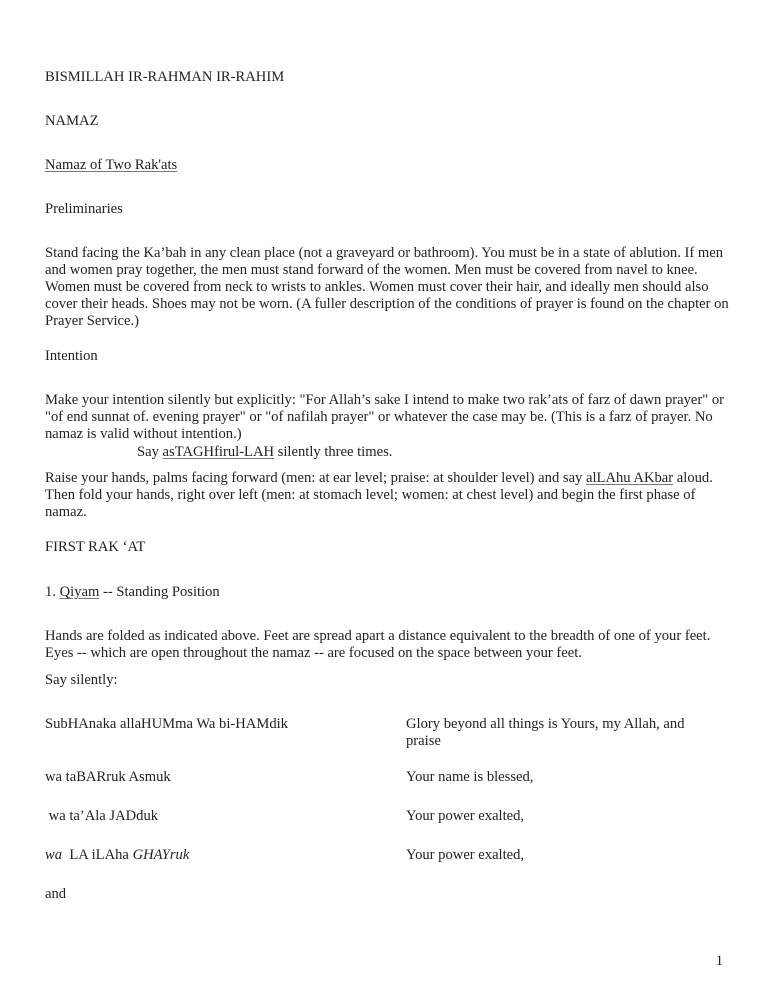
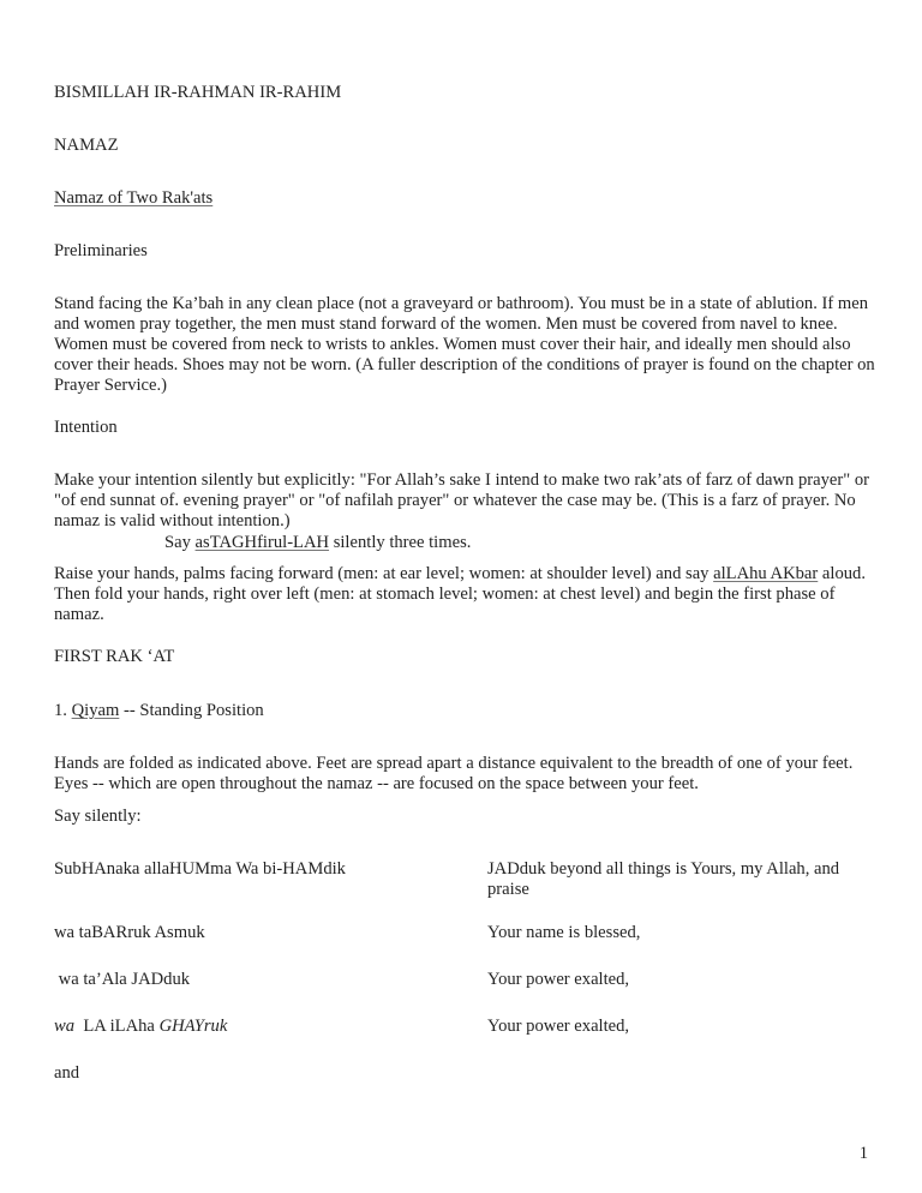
  BISMILLAH IR-RAHMAN IR-RAHIM
  NAMAZ
  Namaz of Two Rak'ats
  Preliminaries
  Stand facing the Ka’bah in any clean place (not a graveyard or bathroom). You must be in a state of ablution. If men and women pray together, the men must stand forward of the women. Men must be covered from navel to knee. Women must be covered from neck to wrists to ankles. Women must cover their hair, and ideally men should also cover their heads. Shoes may not be worn. (A fuller description of the conditions of prayer is found on the chapter on Prayer Service.)
  Intention
  Make your intention silently but explicitly: "For Allah’s sake I intend to make two rak’ats of farz of dawn prayer" or "of end sunnat of. evening prayer" or "of nafilah prayer" or whatever the case may be. (This is a farz of prayer. No namaz is valid without intention.)
  Say asTAGHfirul-LAH silently three times.
- Raise your hands, palms facing forward (men: at ear level; praise: at shoulder level) and say alLAhu AKbar aloud. Then fold your hands, right over left (men: at stomach level; women: at chest level) and begin the first phase of namaz.
+ Raise your hands, palms facing forward (men: at ear level; women: at shoulder level) and say alLAhu AKbar aloud. Then fold your hands, right over left (men: at stomach level; women: at chest level) and begin the first phase of namaz.
  FIRST RAK ‘AT
  1. Qiyam -- Standing Position
  Hands are folded as indicated above. Feet are spread apart a distance equivalent to the breadth of one of your feet. Eyes -- which are open throughout the namaz -- are focused on the space between your feet.
  Say silently:
  SubHAnaka allaHUMma Wa bi-HAMdik
- Glory beyond all things is Yours, my Allah, and praise
+ JADduk beyond all things is Yours, my Allah, and praise
  wa taBARruk Asmuk
  Your name is blessed,
  wa ta’Ala JADduk
  Your power exalted,
  wa LA iLAha GHAYruk
  Your power exalted,
  and
  1
